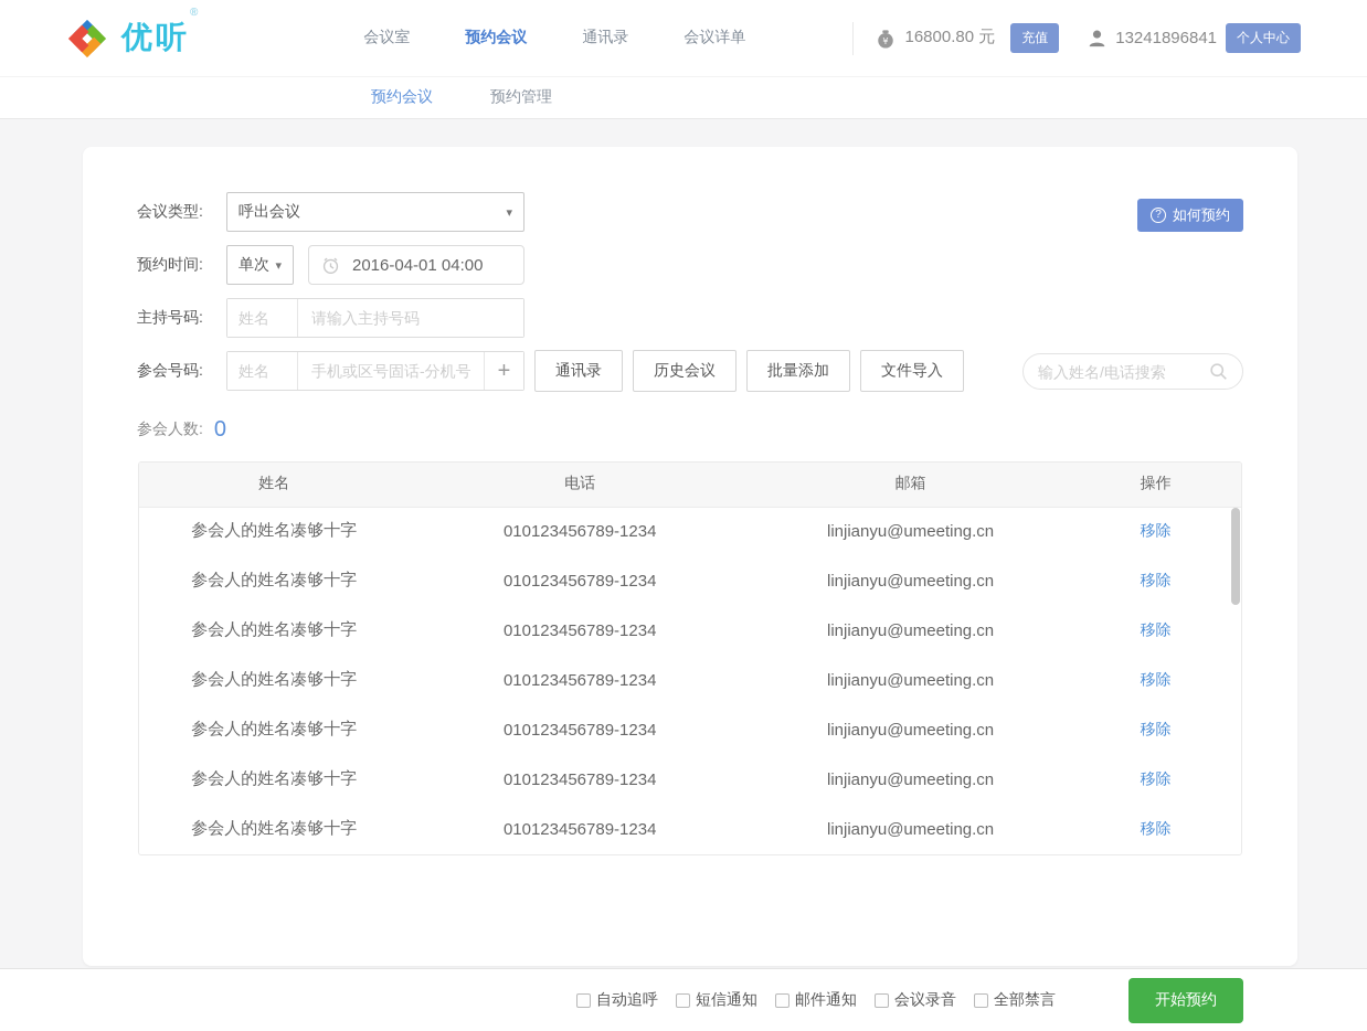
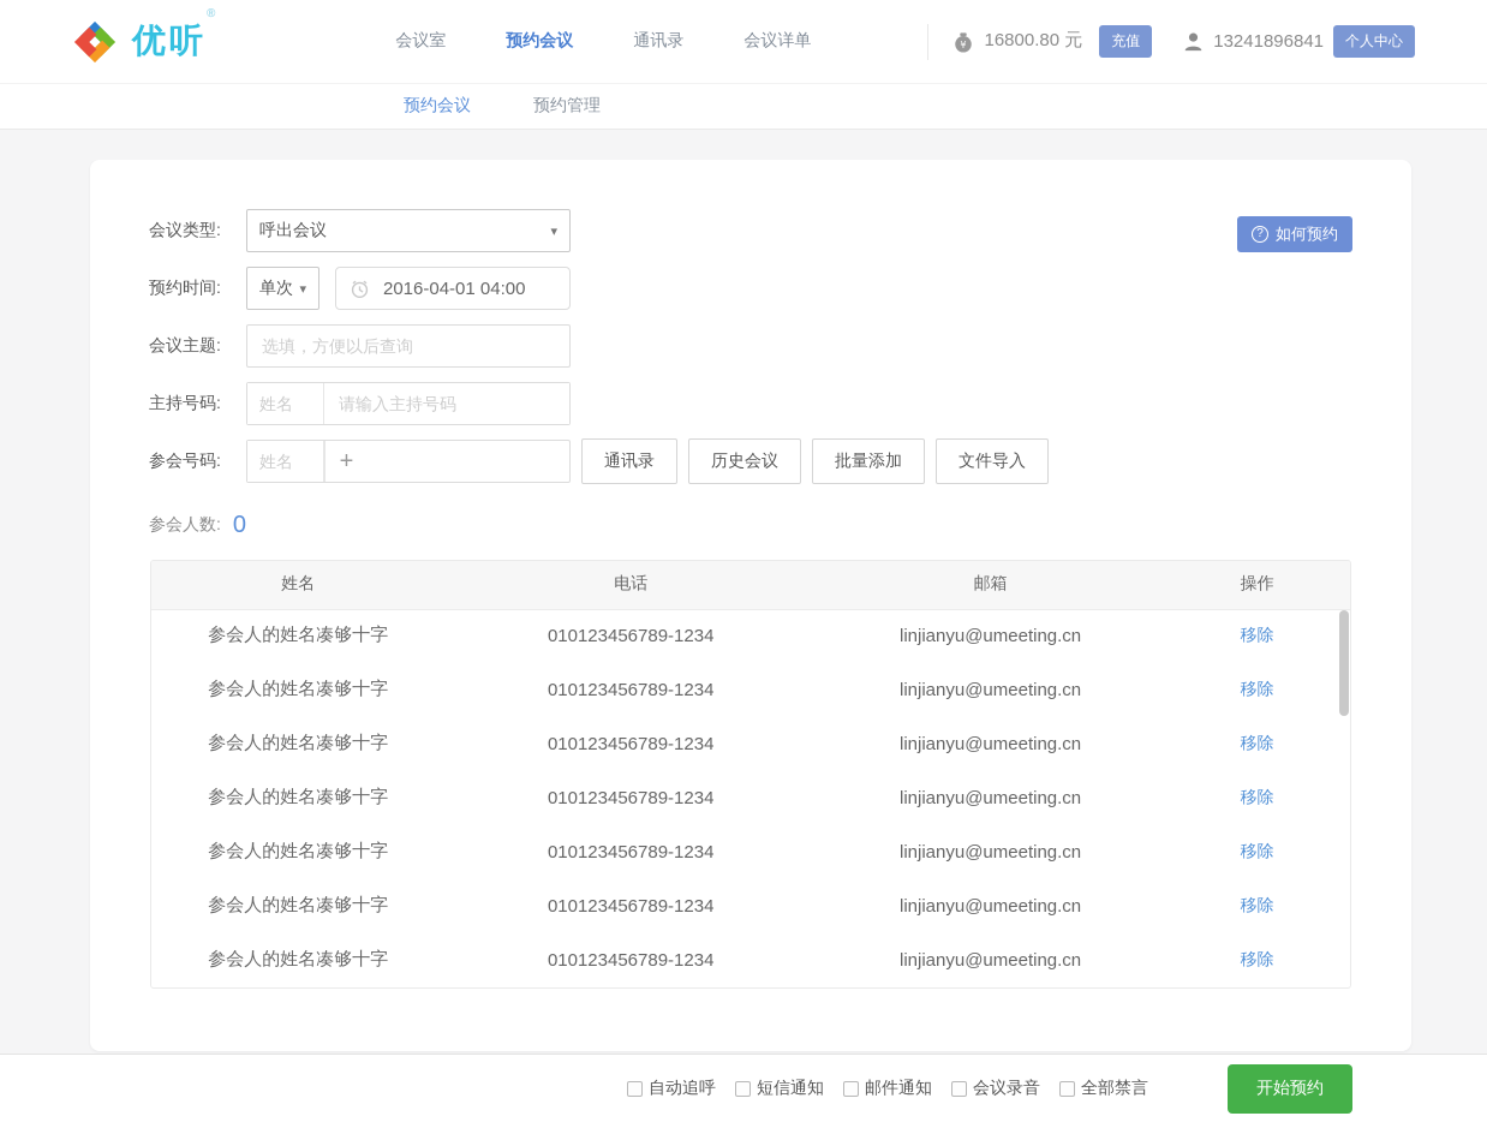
  优听®
  会议室
  预约会议
  通讯录
  会议详单
  ¥
  16800.80 元
  充值
  13241896841
  个人中心
  预约会议
  预约管理
  ?
  如何预约
  会议类型:
  呼出会议
  ▾
  预约时间:
  单次
  ▾
  2016-04-01 04:00
+ 会议主题:
+ 选填，方便以后查询
  主持号码:
  姓名
  请输入主持号码
  参会号码:
  姓名
- 手机或区号固话-分机号
  +
  通讯录
  历史会议
  批量添加
  文件导入
- 输入姓名/电话搜索
  参会人数:
  0
  姓名	电话	邮箱	操作
  参会人的姓名凑够十字	010123456789-1234	linjianyu@umeeting.cn	移除
  参会人的姓名凑够十字	010123456789-1234	linjianyu@umeeting.cn	移除
  参会人的姓名凑够十字	010123456789-1234	linjianyu@umeeting.cn	移除
  参会人的姓名凑够十字	010123456789-1234	linjianyu@umeeting.cn	移除
  参会人的姓名凑够十字	010123456789-1234	linjianyu@umeeting.cn	移除
  参会人的姓名凑够十字	010123456789-1234	linjianyu@umeeting.cn	移除
  参会人的姓名凑够十字	010123456789-1234	linjianyu@umeeting.cn	移除
  自动追呼
  短信通知
  邮件通知
  会议录音
  全部禁言
  开始预约
